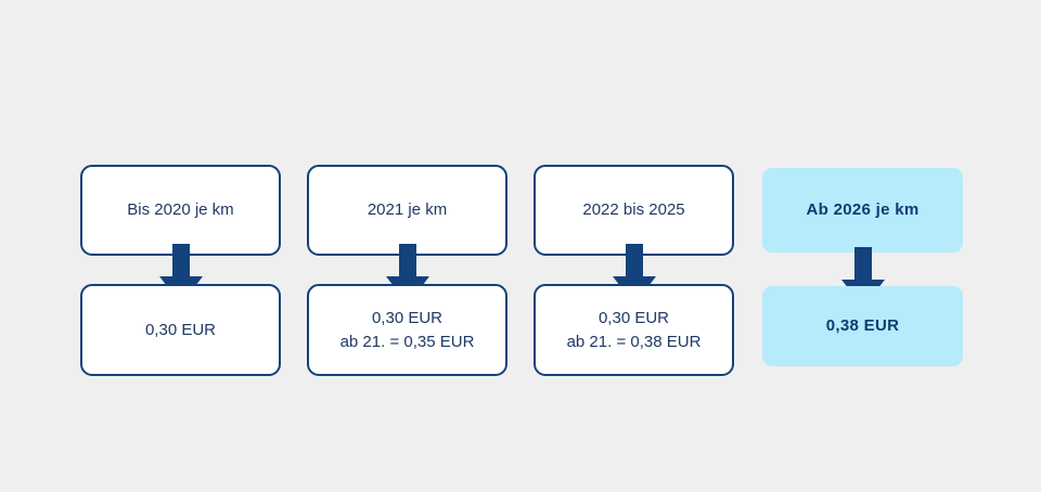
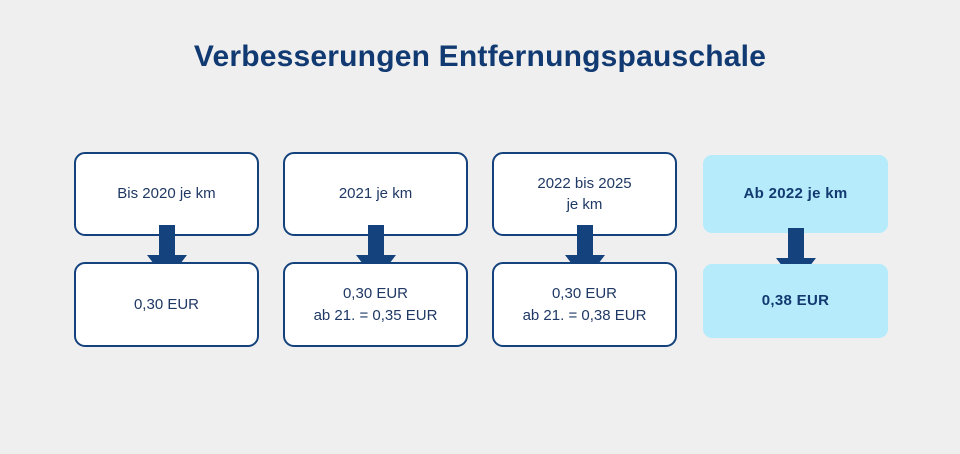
+ Verbesserungen Entfernungspauschale
  Bis 2020 je km
  0,30 EUR
  2021 je km
  0,30 EUR
  ab 21. = 0,35 EUR
  2022 bis 2025
+ je km
  0,30 EUR
  ab 21. = 0,38 EUR
- Ab 2026 je km
+ Ab 2022 je km
  0,38 EUR
